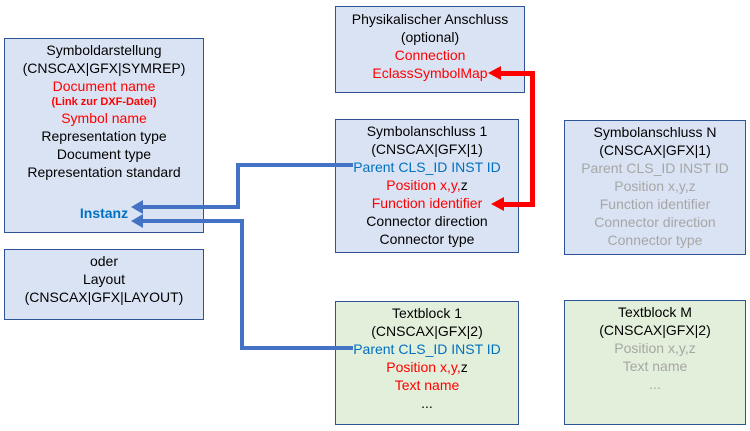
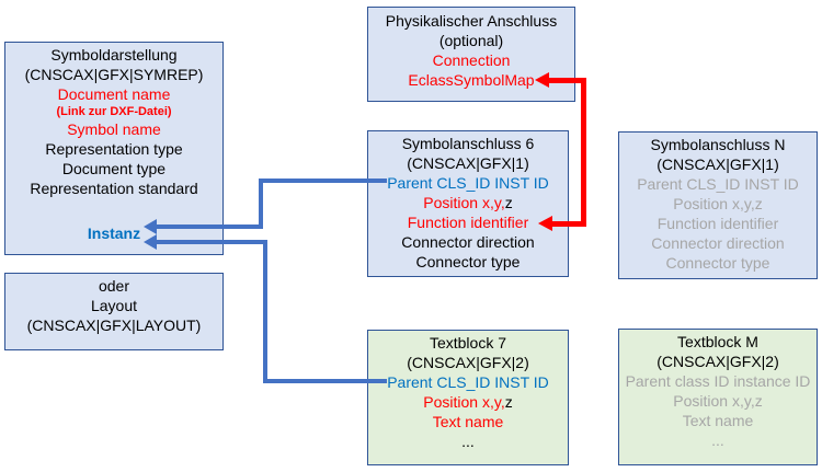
  Symboldarstellung
  (CNSCAX|GFX|SYMREP)
  Document name
  (Link zur DXF-Datei)
  Symbol name
  Representation type
  Document type
  Representation standard
  Instanz
  oder
  Layout
  (CNSCAX|GFX|LAYOUT)
  Physikalischer Anschluss
  (optional)
  Connection
  EclassSymbolMap
- Symbolanschluss 1
+ Symbolanschluss 6
  (CNSCAX|GFX|1)
  Parent CLS_ID INST ID
  Position x,y,z
  Function identifier
  Connector direction
  Connector type
  Symbolanschluss N
  (CNSCAX|GFX|1)
  Parent CLS_ID INST ID
  Position x,y,z
  Function identifier
  Connector direction
  Connector type
- Textblock 1
+ Textblock 7
  (CNSCAX|GFX|2)
  Parent CLS_ID INST ID
  Position x,y,z
  Text name
  ...
  Textblock M
  (CNSCAX|GFX|2)
+ Parent class ID instance ID
  Position x,y,z
  Text name
  ...
